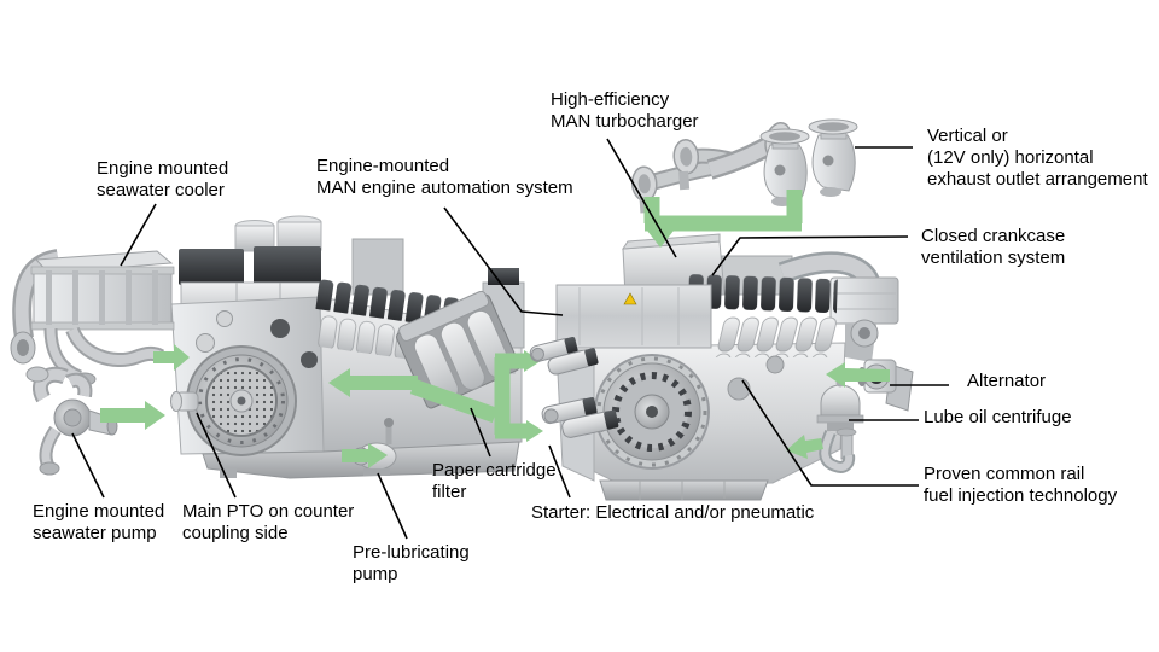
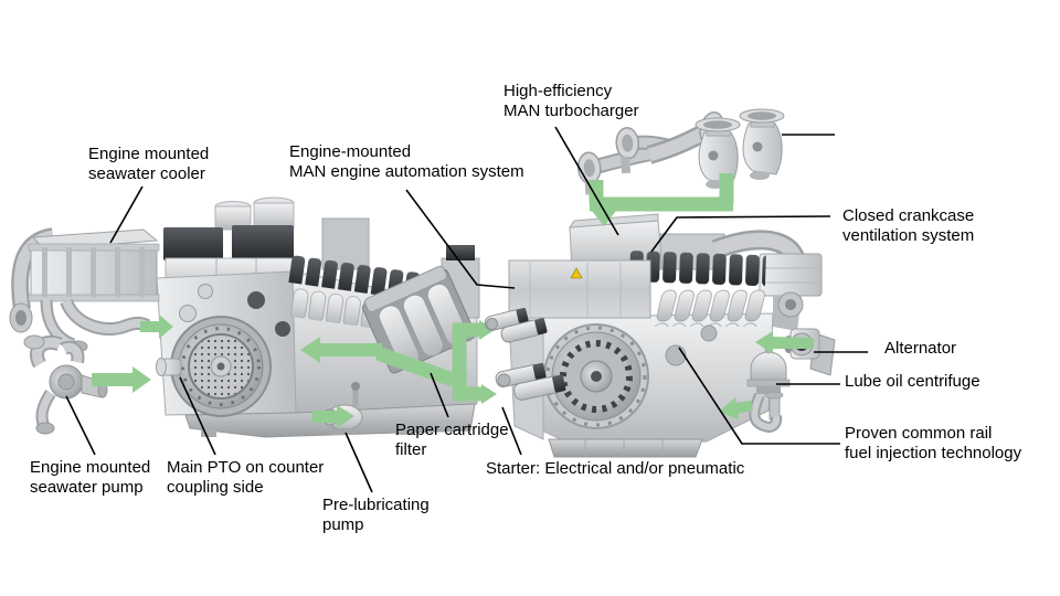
  Engine mounted
  seawater cooler
  Engine-mounted
  MAN engine automation system
  High-efficiency
  MAN turbocharger
- Vertical or
- (12V only) horizontal
- exhaust outlet arrangement
  Closed crankcase
  ventilation system
  Alternator
  Lube oil centrifuge
  Proven common rail
  fuel injection technology
  Starter: Electrical and/or pneumatic
  Paper cartridge
  filter
  Pre-lubricating
  pump
  Engine mounted
  seawater pump
  Main PTO on counter
  coupling side
